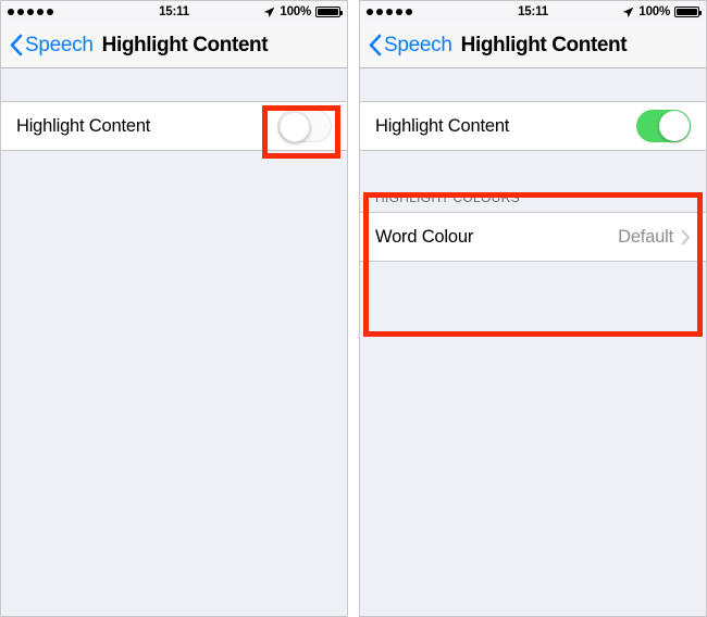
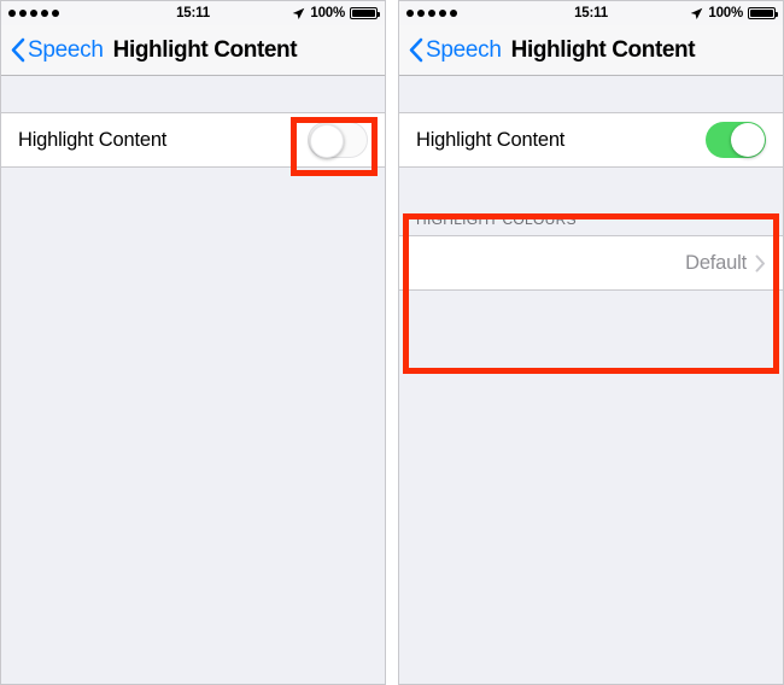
  15:11
  100%
  Speech
  Highlight Content
  Highlight Content
  15:11
  100%
  Speech
  Highlight Content
  Highlight Content
  HIGHLIGHT COLOURS
- Word Colour
  Default
